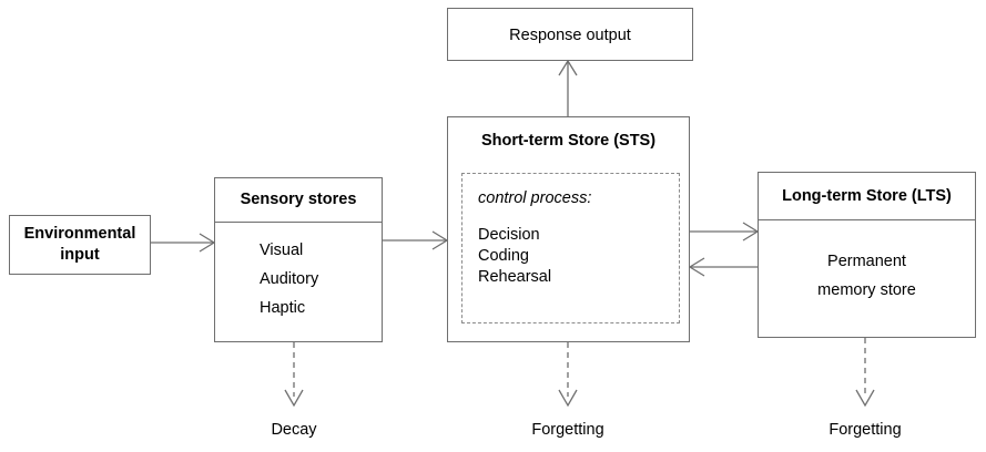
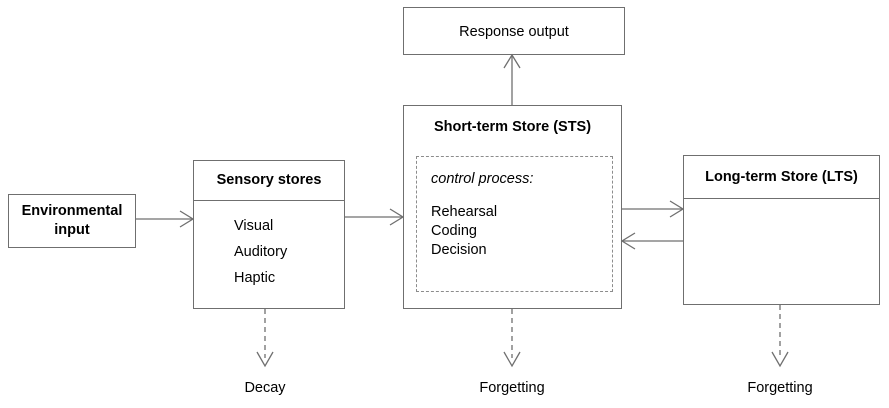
  Response output
  Environmental
  input
  Sensory stores
  Visual
  Auditory
  Haptic
  Short-term Store (STS)
  control process:
- Decision
+ Rehearsal
  Coding
- Rehearsal
+ Decision
  Long-term Store (LTS)
- Permanent
- memory store
  Decay
  Forgetting
  Forgetting
